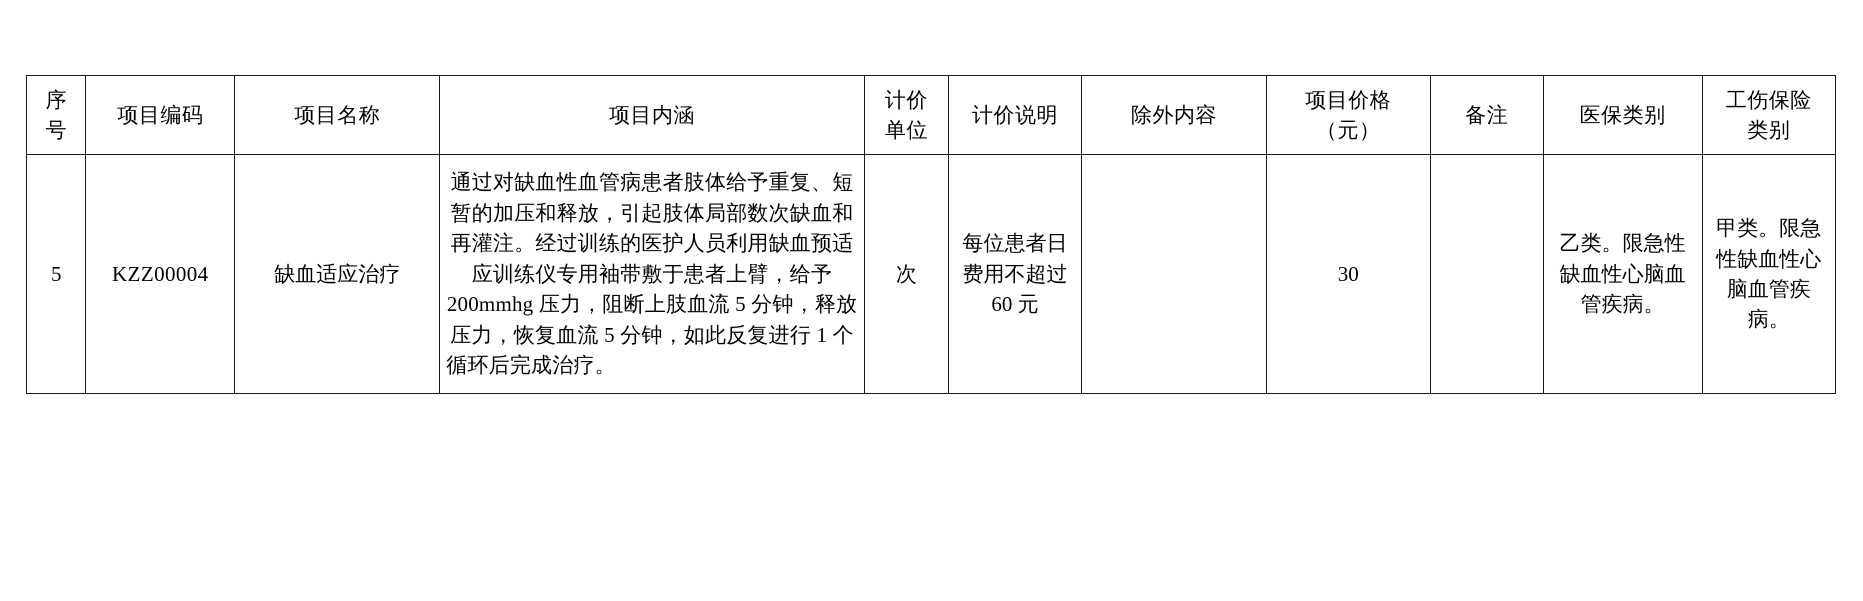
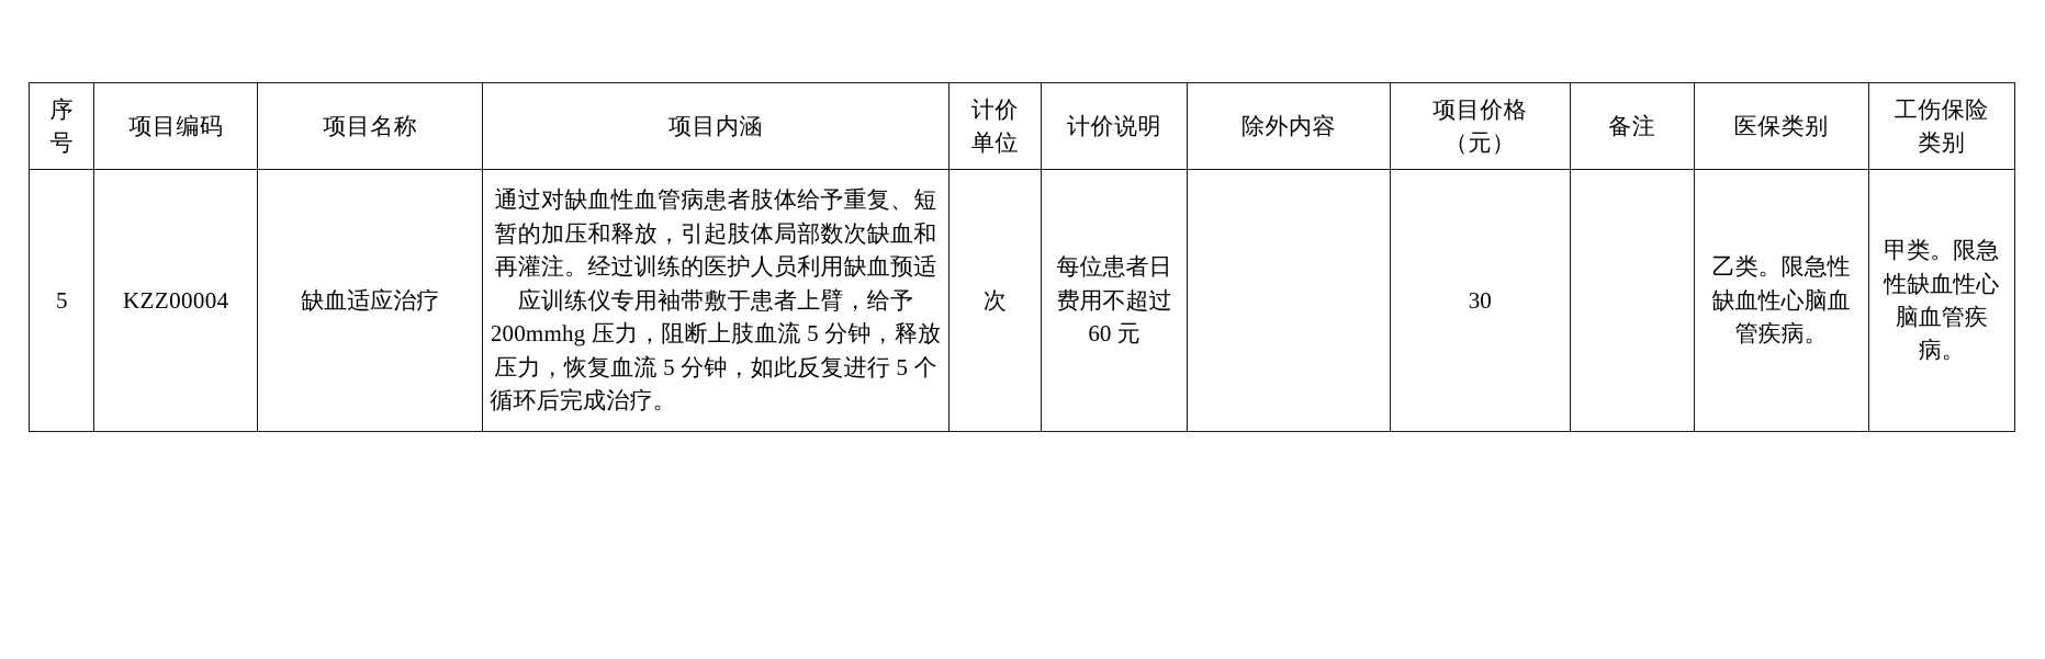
  序 号	项目编码	项目名称	项目内涵	计价 单位	计价说明	除外内容	项目价格 （元）	备注	医保类别	工伤保险 类别
- 5	KZZ00004	缺血适应治疗	通过对缺血性血管病患者肢体给予重复、短暂的加压和释放，引起肢体局部数次缺血和再灌注。经过训练的医护人员利用缺血预适应训练仪专用袖带敷于患者上臂，给予 200mmhg 压力，阻断上肢血流 5 分钟，释放压力，恢复血流 5 分钟，如此反复进行 1 个循环后完成治疗。	次	每位患者日费用不超过 60 元		30		乙类。限急性缺血性心脑血管疾病。	甲类。限急性缺血性心脑血管疾病。
+ 5	KZZ00004	缺血适应治疗	通过对缺血性血管病患者肢体给予重复、短暂的加压和释放，引起肢体局部数次缺血和再灌注。经过训练的医护人员利用缺血预适应训练仪专用袖带敷于患者上臂，给予 200mmhg 压力，阻断上肢血流 5 分钟，释放压力，恢复血流 5 分钟，如此反复进行 5 个循环后完成治疗。	次	每位患者日费用不超过 60 元		30		乙类。限急性缺血性心脑血管疾病。	甲类。限急性缺血性心脑血管疾病。
